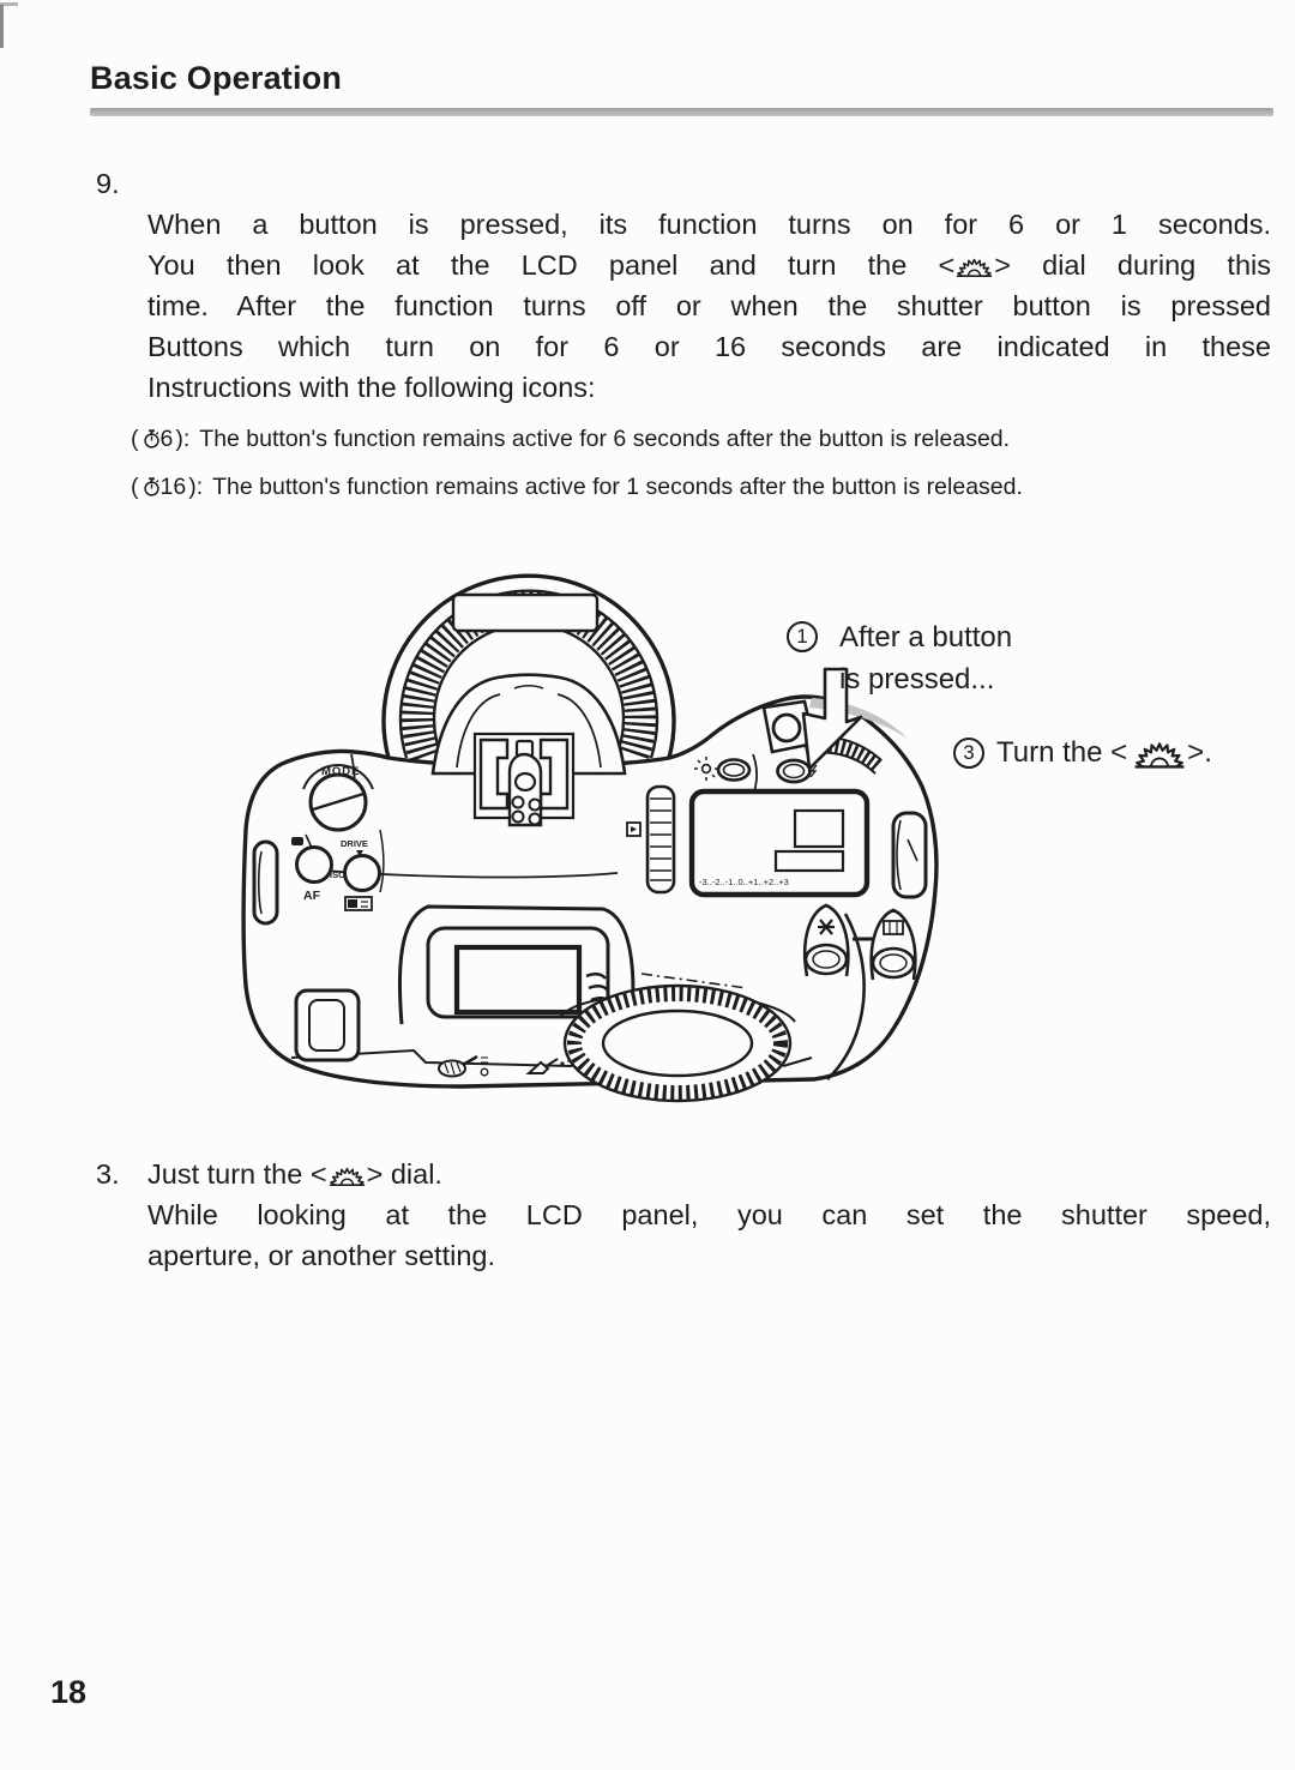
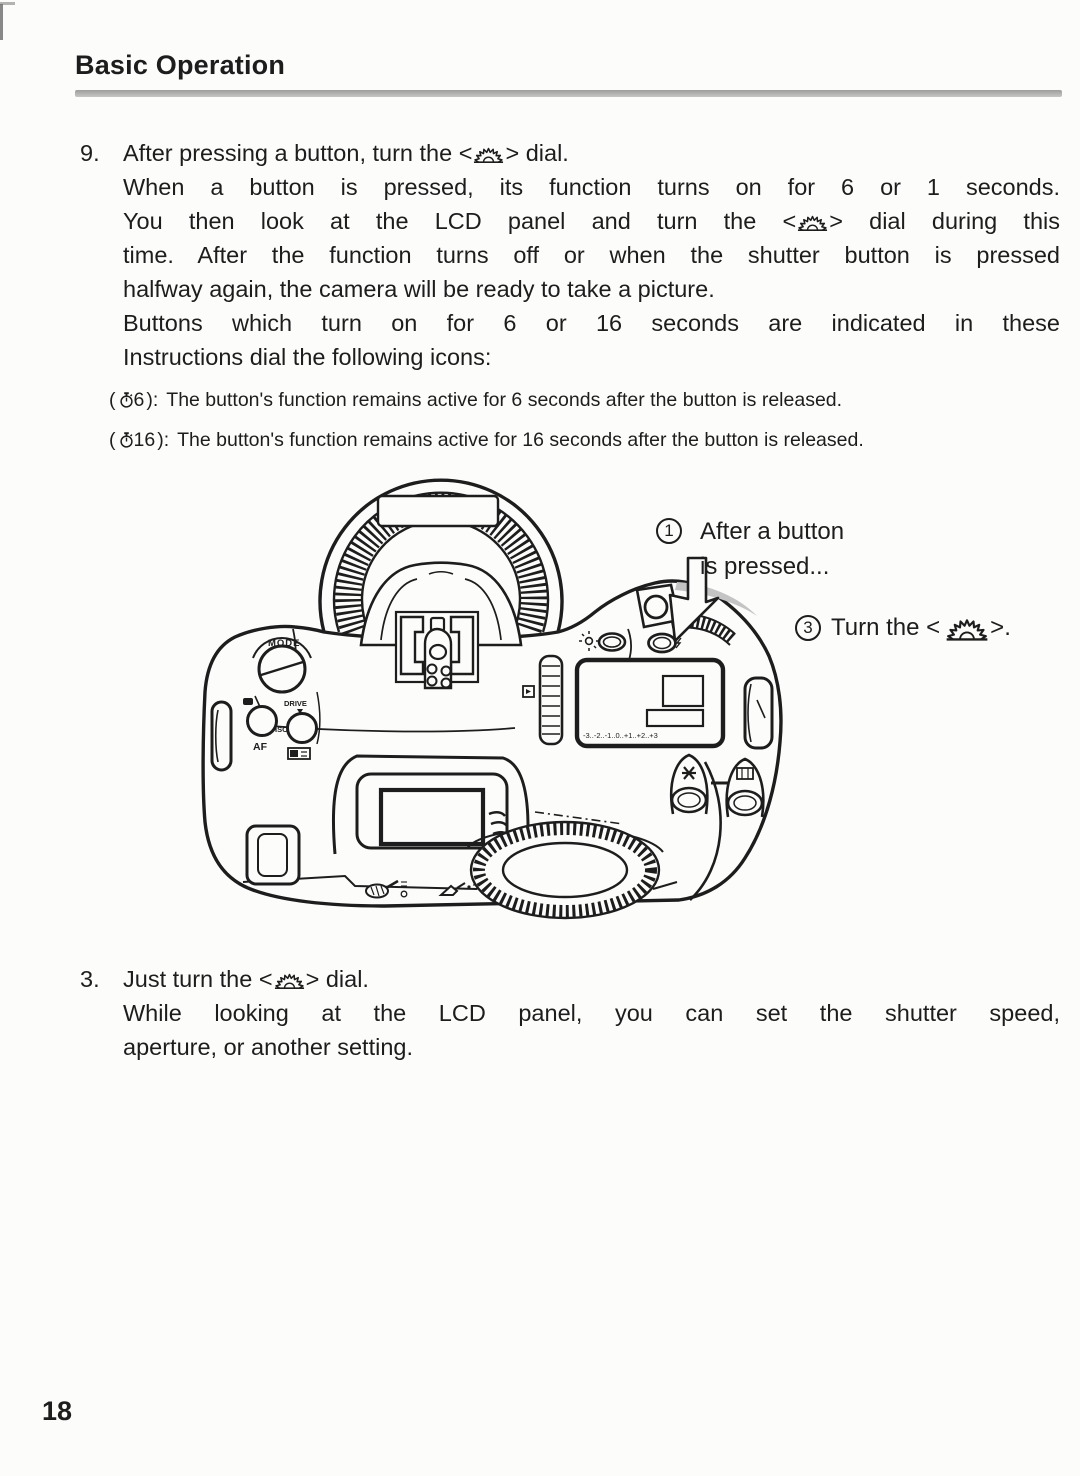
  Basic Operation
  9.
+ After pressing a button, turn the < > dial.
  When a button is pressed, its function turns on for 6 or 1 seconds.
  You then look at the LCD panel and turn the < > dial during this
  time. After the function turns off or when the shutter button is pressed
+ halfway again, the camera will be ready to take a picture.
  Buttons which turn on for 6 or 16 seconds are indicated in these
- Instructions with the following icons:
+ Instructions dial the following icons:
  ( 6): The button's function remains active for 6 seconds after the button is released.
- ( 16): The button's function remains active for 1 seconds after the button is released.
+ ( 16): The button's function remains active for 16 seconds after the button is released.
  -3..-2..-1..0..+1..+2..+3
  MODE
  AF
  ISO
  DRIVE
  1
  After a button
  is pressed...
  3
  Turn the <
  >.
  3.
  Just turn the < > dial.
  While looking at the LCD panel, you can set the shutter speed,
  aperture, or another setting.
  18
